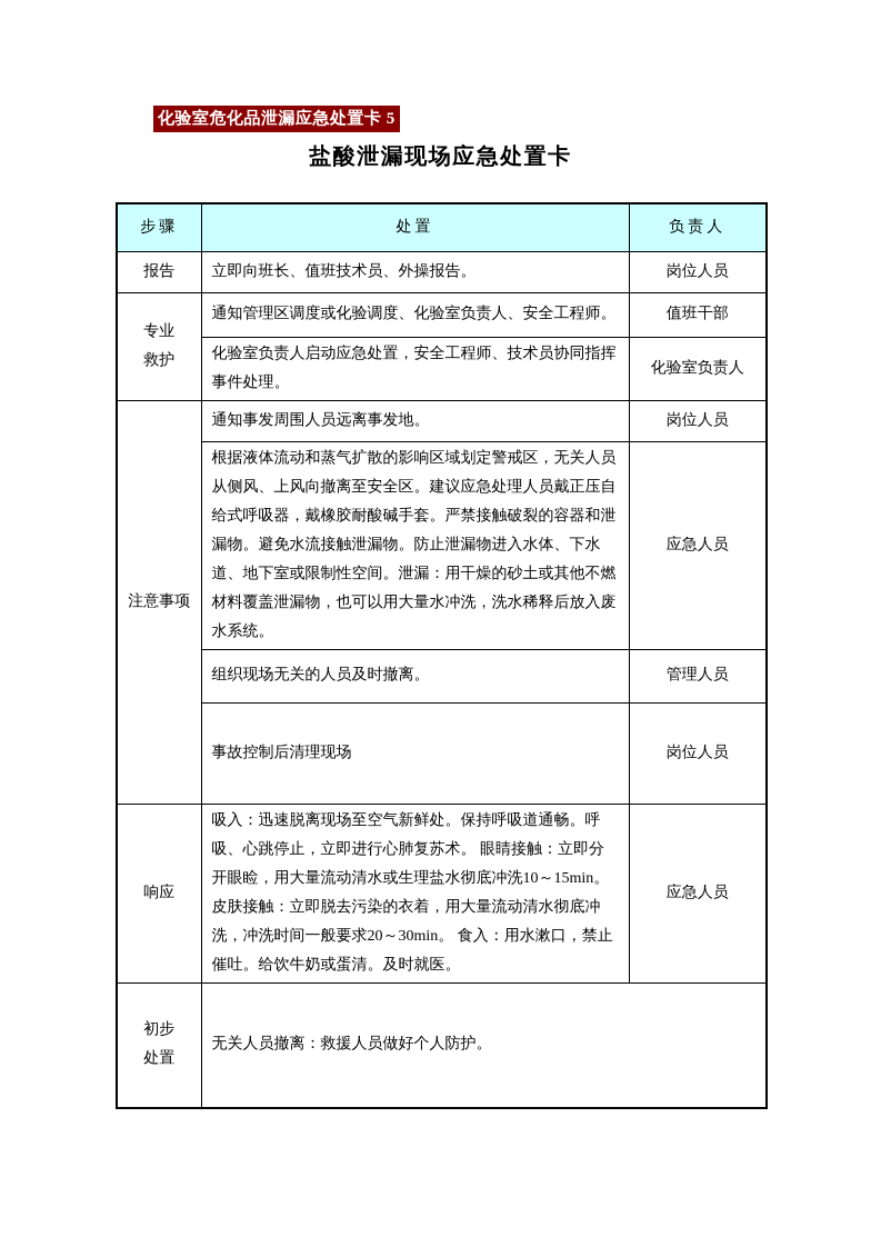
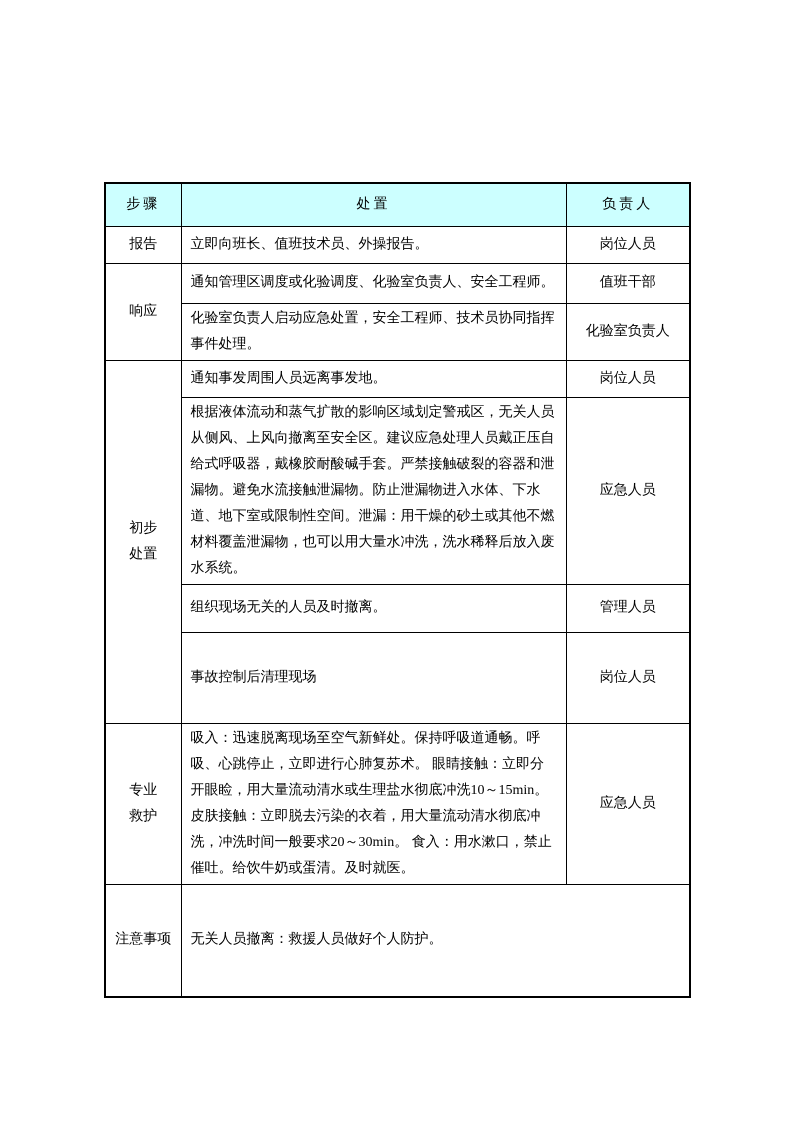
- 化验室危化品泄漏应急处置卡 5
- 盐酸泄漏现场应急处置卡
  步骤	处置	负责人
  报告	立即向班长、值班技术员、外操报告。	岗位人员
- 专业 救护	通知管理区调度或化验调度、化验室负责人、安全工程师。	值班干部
+ 响应	通知管理区调度或化验调度、化验室负责人、安全工程师。	值班干部
  化验室负责人启动应急处置，安全工程师、技术员协同指挥事件处理。	化验室负责人
- 注意事项	通知事发周围人员远离事发地。	岗位人员
+ 初步 处置	通知事发周围人员远离事发地。	岗位人员
  根据液体流动和蒸气扩散的影响区域划定警戒区，无关人员从侧风、上风向撤离至安全区。建议应急处理人员戴正压自给式呼吸器，戴橡胶耐酸碱手套。严禁接触破裂的容器和泄漏物。避免水流接触泄漏物。防止泄漏物进入水体、下水道、地下室或限制性空间。泄漏：用干燥的砂土或其他不燃材料覆盖泄漏物，也可以用大量水冲洗，洗水稀释后放入废水系统。	应急人员
  组织现场无关的人员及时撤离。	管理人员
  事故控制后清理现场	岗位人员
- 响应	吸入：迅速脱离现场至空气新鲜处。保持呼吸道通畅。呼吸、心跳停止，立即进行心肺复苏术。 眼睛接触：立即分开眼睑，用大量流动清水或生理盐水彻底冲洗10～15min。 皮肤接触：立即脱去污染的衣着，用大量流动清水彻底冲洗，冲洗时间一般要求20～30min。 食入：用水漱口，禁止催吐。给饮牛奶或蛋清。及时就医。	应急人员
+ 专业 救护	吸入：迅速脱离现场至空气新鲜处。保持呼吸道通畅。呼吸、心跳停止，立即进行心肺复苏术。 眼睛接触：立即分开眼睑，用大量流动清水或生理盐水彻底冲洗10～15min。 皮肤接触：立即脱去污染的衣着，用大量流动清水彻底冲洗，冲洗时间一般要求20～30min。 食入：用水漱口，禁止催吐。给饮牛奶或蛋清。及时就医。	应急人员
- 初步 处置	无关人员撤离：救援人员做好个人防护。
+ 注意事项	无关人员撤离：救援人员做好个人防护。
